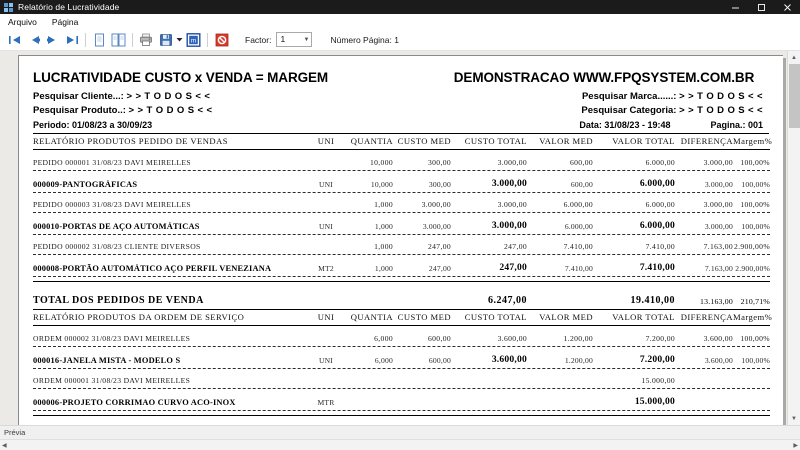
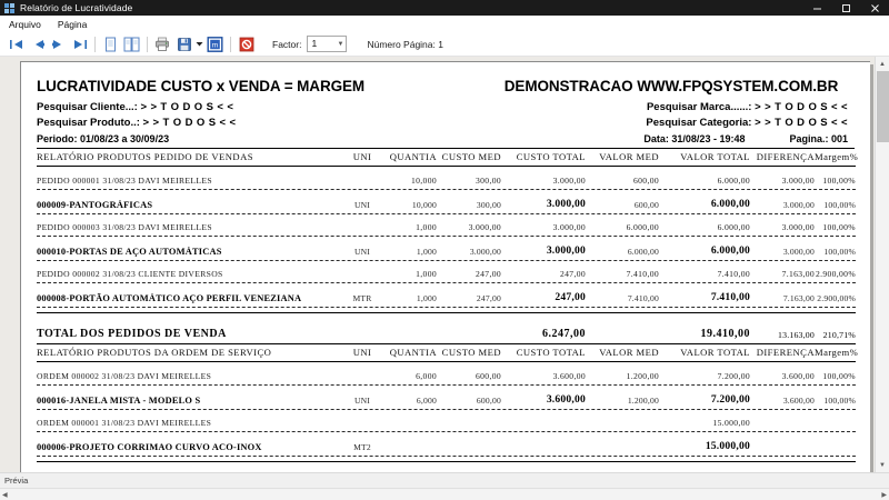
  Relatório de Lucratividade
  Arquivo
  Página
  Factor:
  1
  Número Página: 1
  LUCRATIVIDADE CUSTO x VENDA = MARGEM
  Pesquisar Cliente...: > > T O D O S < <
  Pesquisar Produto..: > > T O D O S < <
  DEMONSTRACAO WWW.FPQSYSTEM.COM.BR
  Pesquisar Marca......: > > T O D O S < <
  Pesquisar Categoria: > > T O D O S < <
  Periodo: 01/08/23 a 30/09/23
  Data: 31/08/23 - 19:48
  Pagina.: 001
  RELATÓRIO PRODUTOS PEDIDO DE VENDAS	UNI	QUANTIA	CUSTO MED	CUSTO TOTAL	VALOR MED	VALOR TOTAL	DIFERENÇA	Margem%
  PEDIDO 000001 31/08/23 DAVI MEIRELLES		10,000	300,00	3.000,00	600,00	6.000,00	3.000,00	100,00%
  000009-PANTOGRÁFICAS	UNI	10,000	300,00	3.000,00	600,00	6.000,00	3.000,00	100,00%
  PEDIDO 000003 31/08/23 DAVI MEIRELLES		1,000	3.000,00	3.000,00	6.000,00	6.000,00	3.000,00	100,00%
  000010-PORTAS DE AÇO AUTOMÁTICAS	UNI	1,000	3.000,00	3.000,00	6.000,00	6.000,00	3.000,00	100,00%
  PEDIDO 000002 31/08/23 CLIENTE DIVERSOS		1,000	247,00	247,00	7.410,00	7.410,00	7.163,00	2.900,00%
- 000008-PORTÃO AUTOMÁTICO AÇO PERFIL VENEZIANA	MT2	1,000	247,00	247,00	7.410,00	7.410,00	7.163,00	2.900,00%
+ 000008-PORTÃO AUTOMÁTICO AÇO PERFIL VENEZIANA	MTR	1,000	247,00	247,00	7.410,00	7.410,00	7.163,00	2.900,00%
  TOTAL DOS PEDIDOS DE VENDA				6.247,00		19.410,00	13.163,00	210,71%
  RELATÓRIO PRODUTOS DA ORDEM DE SERVIÇO	UNI	QUANTIA	CUSTO MED	CUSTO TOTAL	VALOR MED	VALOR TOTAL	DIFERENÇA	Margem%
  ORDEM 000002 31/08/23 DAVI MEIRELLES		6,000	600,00	3.600,00	1.200,00	7.200,00	3.600,00	100,00%
  000016-JANELA MISTA - MODELO S	UNI	6,000	600,00	3.600,00	1.200,00	7.200,00	3.600,00	100,00%
  ORDEM 000001 31/08/23 DAVI MEIRELLES						15.000,00
- 000006-PROJETO CORRIMAO CURVO ACO-INOX	MTR					15.000,00
+ 000006-PROJETO CORRIMAO CURVO ACO-INOX	MT2					15.000,00
  Prévia
